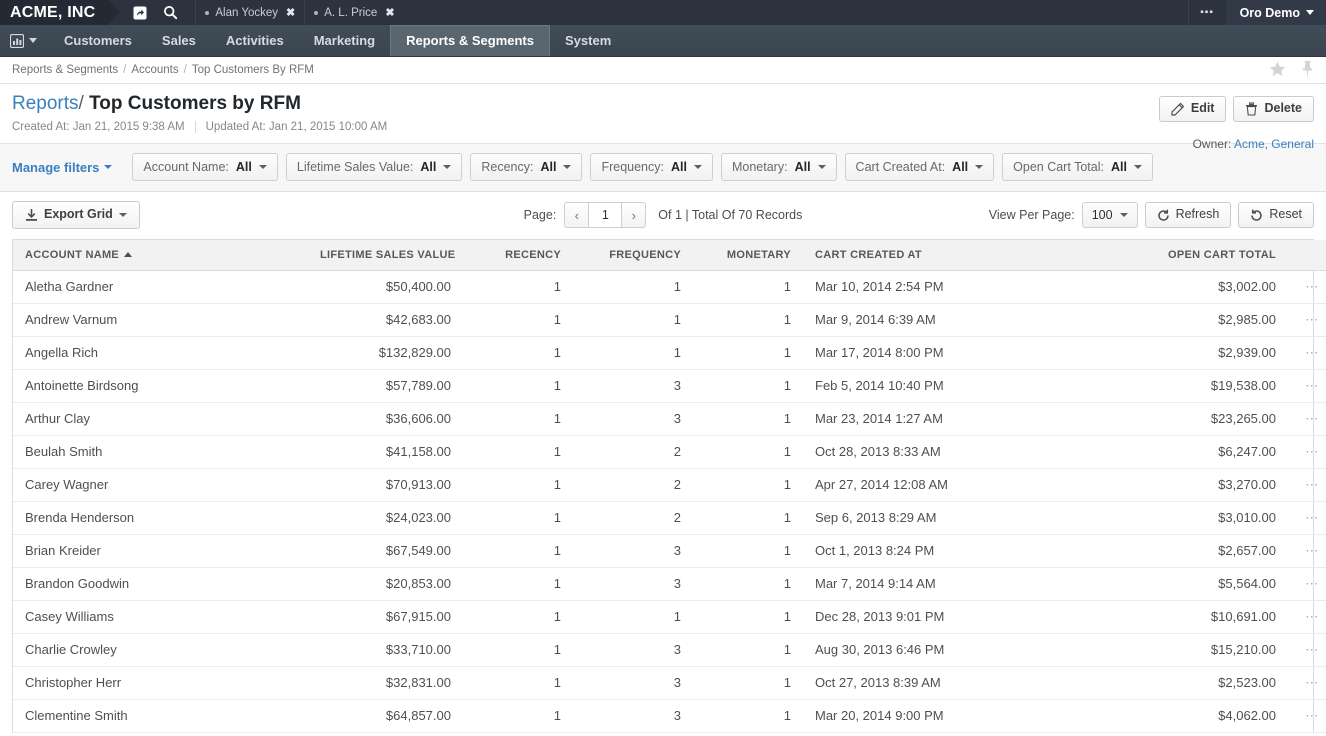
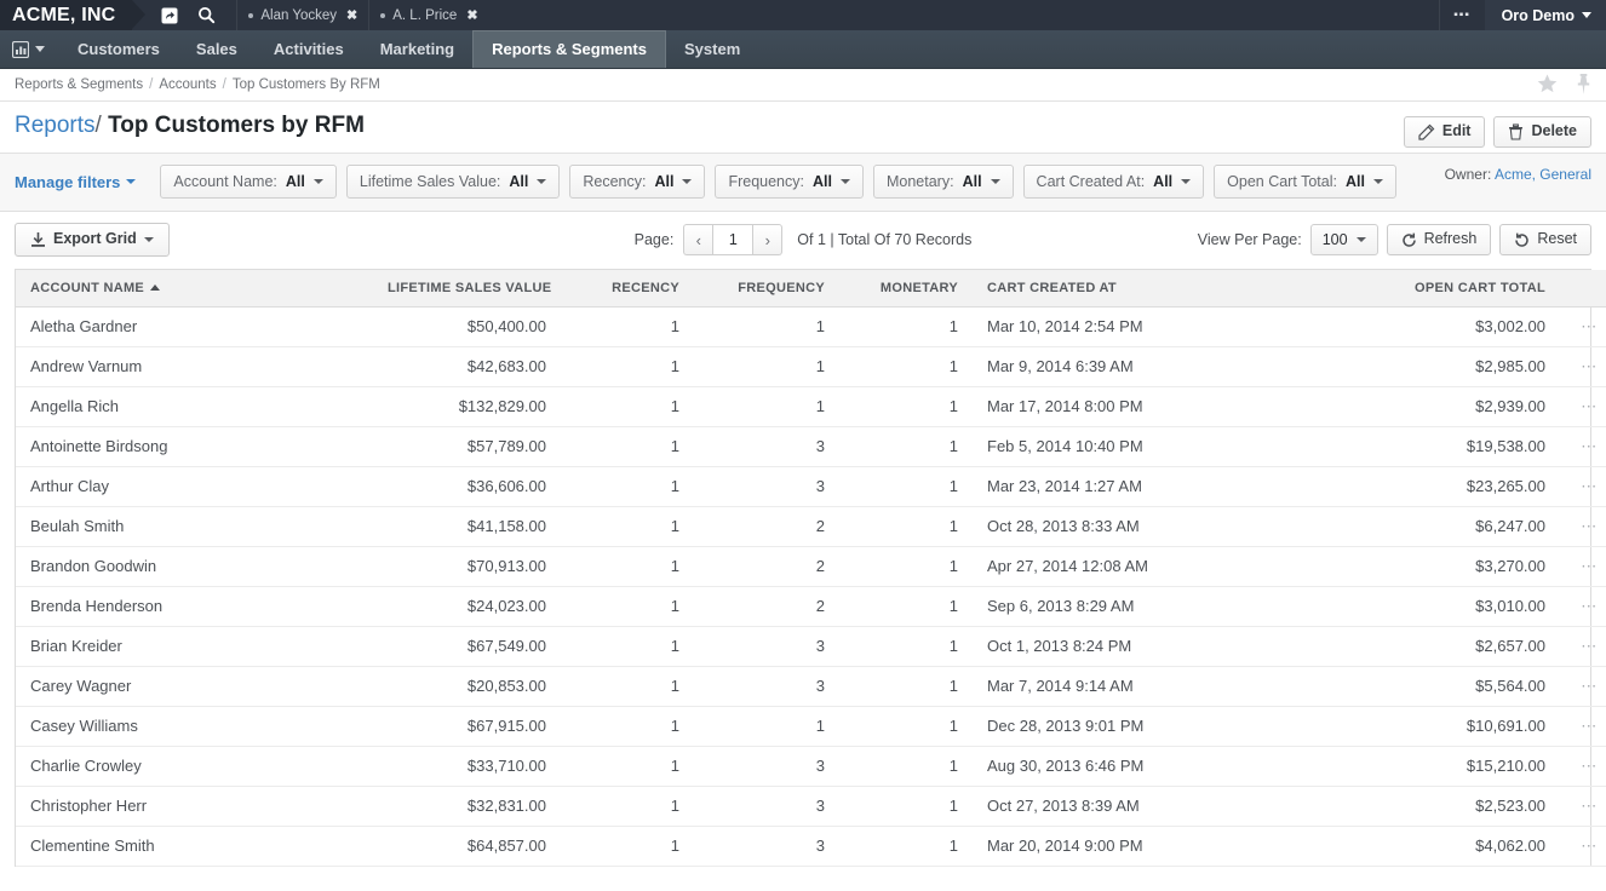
  ACME, INC
  Alan Yockey
  ✖
  A. L. Price
  ✖
  ▪▪▪
  Oro Demo
  Customers
  Sales
  Activities
  Marketing
  Reports & Segments
  System
  Reports & Segments
  /
  Accounts
  /
  Top Customers By RFM
  Reports/ Top Customers by RFM
- Created At: Jan 21, 2015 9:38 AM
- Updated At: Jan 21, 2015 10:00 AM
  Edit
  Delete
  Owner: Acme, General
  Manage filters
  Account Name:
  All
  Lifetime Sales Value:
  All
  Recency:
  All
  Frequency:
  All
  Monetary:
  All
  Cart Created At:
  All
  Open Cart Total:
  All
  Export Grid
  Page:
  ‹
  1
  ›
  Of 1 | Total Of 70 Records
  View Per Page:
  100
  Refresh
  Reset
  ACCOUNT NAME	LIFETIME SALES VALUE	RECENCY	FREQUENCY	MONETARY	CART CREATED AT	OPEN CART TOTAL
  Aletha Gardner	$50,400.00	1	1	1	Mar 10, 2014 2:54 PM	$3,002.00	⋯
  Andrew Varnum	$42,683.00	1	1	1	Mar 9, 2014 6:39 AM	$2,985.00	⋯
  Angella Rich	$132,829.00	1	1	1	Mar 17, 2014 8:00 PM	$2,939.00	⋯
  Antoinette Birdsong	$57,789.00	1	3	1	Feb 5, 2014 10:40 PM	$19,538.00	⋯
  Arthur Clay	$36,606.00	1	3	1	Mar 23, 2014 1:27 AM	$23,265.00	⋯
  Beulah Smith	$41,158.00	1	2	1	Oct 28, 2013 8:33 AM	$6,247.00	⋯
- Carey Wagner	$70,913.00	1	2	1	Apr 27, 2014 12:08 AM	$3,270.00	⋯
+ Brandon Goodwin	$70,913.00	1	2	1	Apr 27, 2014 12:08 AM	$3,270.00	⋯
  Brenda Henderson	$24,023.00	1	2	1	Sep 6, 2013 8:29 AM	$3,010.00	⋯
  Brian Kreider	$67,549.00	1	3	1	Oct 1, 2013 8:24 PM	$2,657.00	⋯
- Brandon Goodwin	$20,853.00	1	3	1	Mar 7, 2014 9:14 AM	$5,564.00	⋯
+ Carey Wagner	$20,853.00	1	3	1	Mar 7, 2014 9:14 AM	$5,564.00	⋯
  Casey Williams	$67,915.00	1	1	1	Dec 28, 2013 9:01 PM	$10,691.00	⋯
  Charlie Crowley	$33,710.00	1	3	1	Aug 30, 2013 6:46 PM	$15,210.00	⋯
  Christopher Herr	$32,831.00	1	3	1	Oct 27, 2013 8:39 AM	$2,523.00	⋯
  Clementine Smith	$64,857.00	1	3	1	Mar 20, 2014 9:00 PM	$4,062.00	⋯
